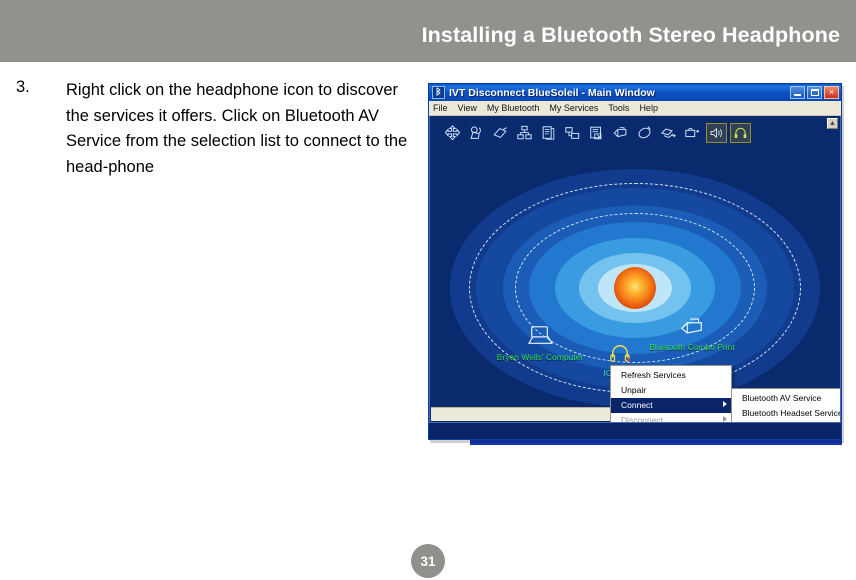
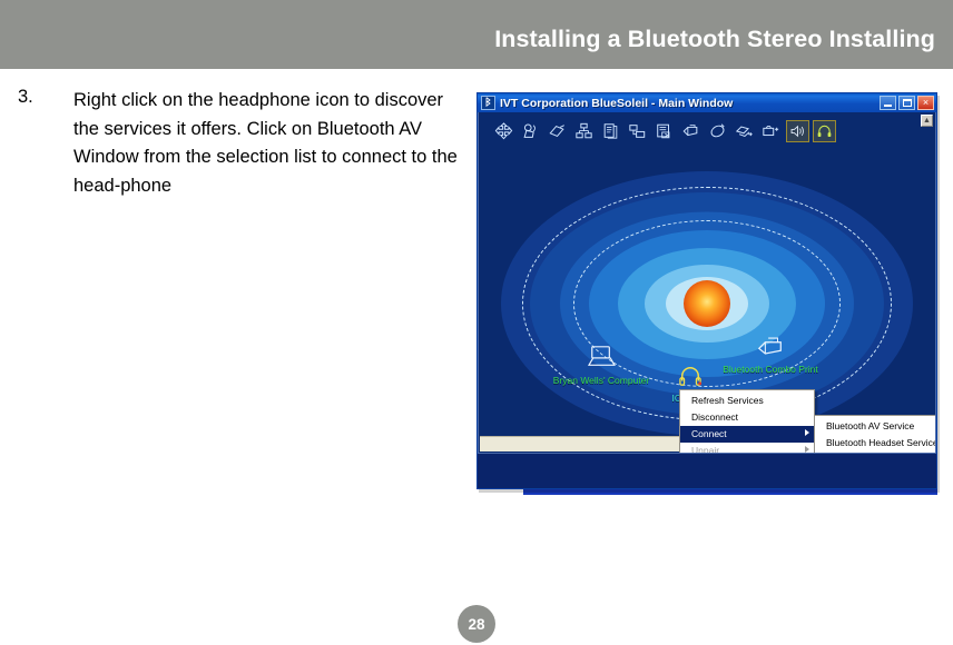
- Installing a Bluetooth Stereo Headphone
+ Installing a Bluetooth Stereo Installing
  3.
- Right click on the headphone icon to discover the services it offers. Click on Bluetooth AV Service from the selection list to connect to the head-phone
+ Right click on the headphone icon to discover the services it offers. Click on Bluetooth AV Window from the selection list to connect to the head-phone
- 31
+ 28
- IVT Disconnect BlueSoleil - Main Window
+ IVT Corporation BlueSoleil - Main Window
  ×
- File
- View
- My Bluetooth
- My Services
- Tools
- Help
  Bryan Wells' Computer
  Bluetooth Combo Print
  Refresh Services
- Unpair
+ Disconnect
  Connect
- Disconnect
+ Unpair
  Bluetooth AV Service
  Bluetooth Headset Servic
